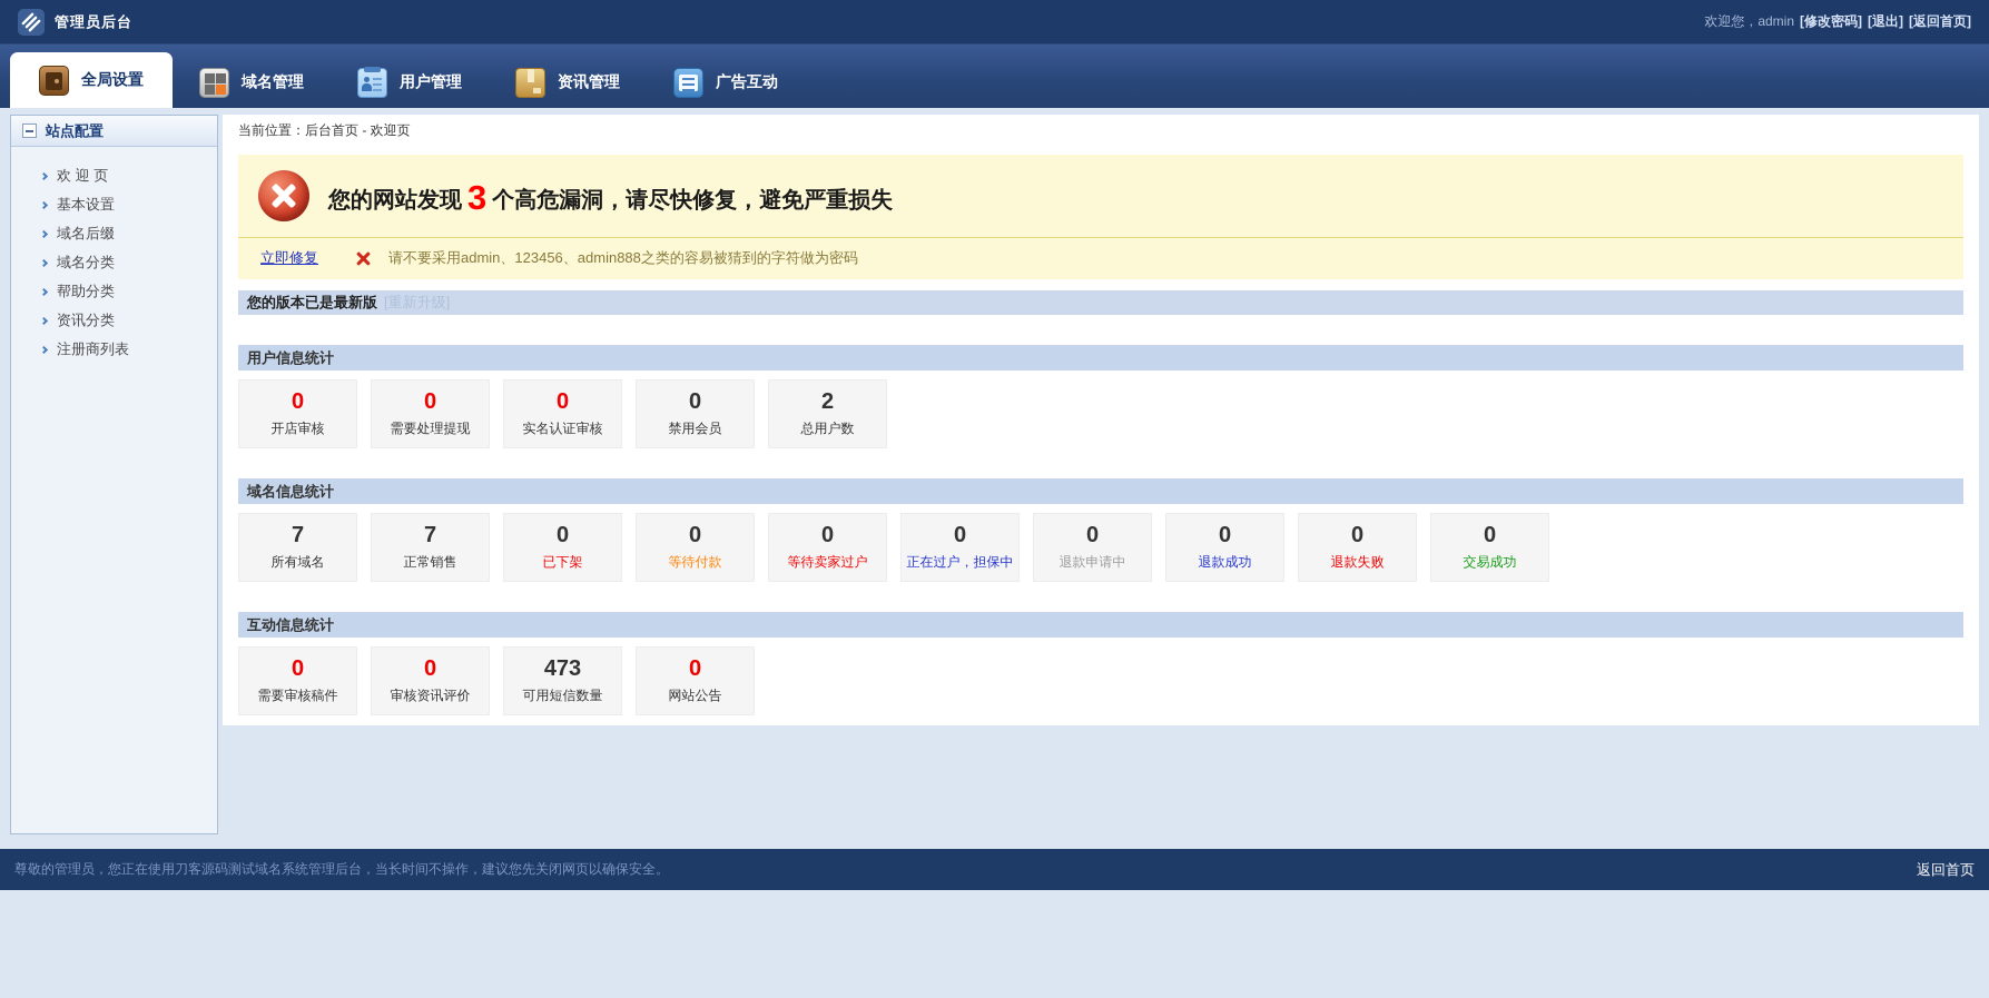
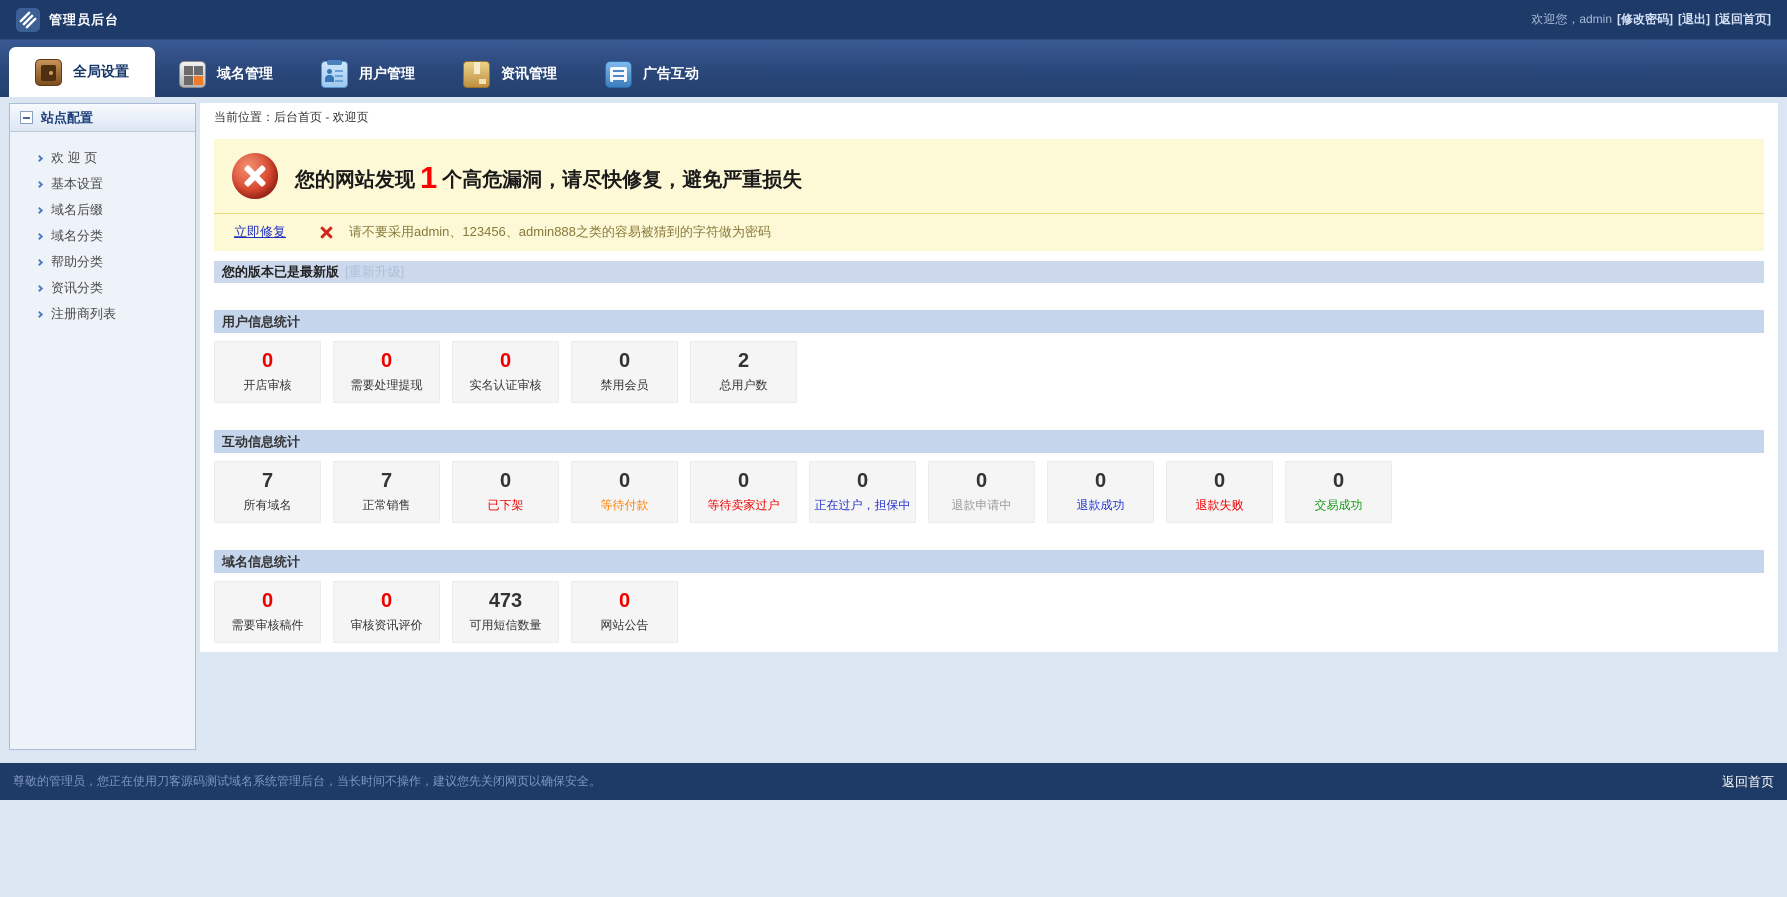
  管理员后台
  欢迎您，admin
  [修改密码]
  [退出]
  [返回首页]
  全局设置
  域名管理
  用户管理
  资讯管理
  广告互动
  站点配置
  欢 迎 页
  基本设置
  域名后缀
  域名分类
  帮助分类
  资讯分类
  注册商列表
  当前位置：后台首页 - 欢迎页
- 您的网站发现 3 个高危漏洞，请尽快修复，避免严重损失
+ 您的网站发现 1 个高危漏洞，请尽快修复，避免严重损失
  立即修复
  请不要采用admin、123456、admin888之类的容易被猜到的字符做为密码
  您的版本已是最新版
  [重新升级]
  用户信息统计
  0
  开店审核
  0
  需要处理提现
  0
  实名认证审核
  0
  禁用会员
  2
  总用户数
- 域名信息统计
+ 互动信息统计
  7
  所有域名
  7
  正常销售
  0
  已下架
  0
  等待付款
  0
  等待卖家过户
  0
  正在过户，担保中
  0
  退款申请中
  0
  退款成功
  0
  退款失败
  0
  交易成功
- 互动信息统计
+ 域名信息统计
  0
  需要审核稿件
  0
  审核资讯评价
  473
  可用短信数量
  0
  网站公告
  尊敬的管理员，您正在使用刀客源码测试域名系统管理后台，当长时间不操作，建议您先关闭网页以确保安全。
  返回首页
